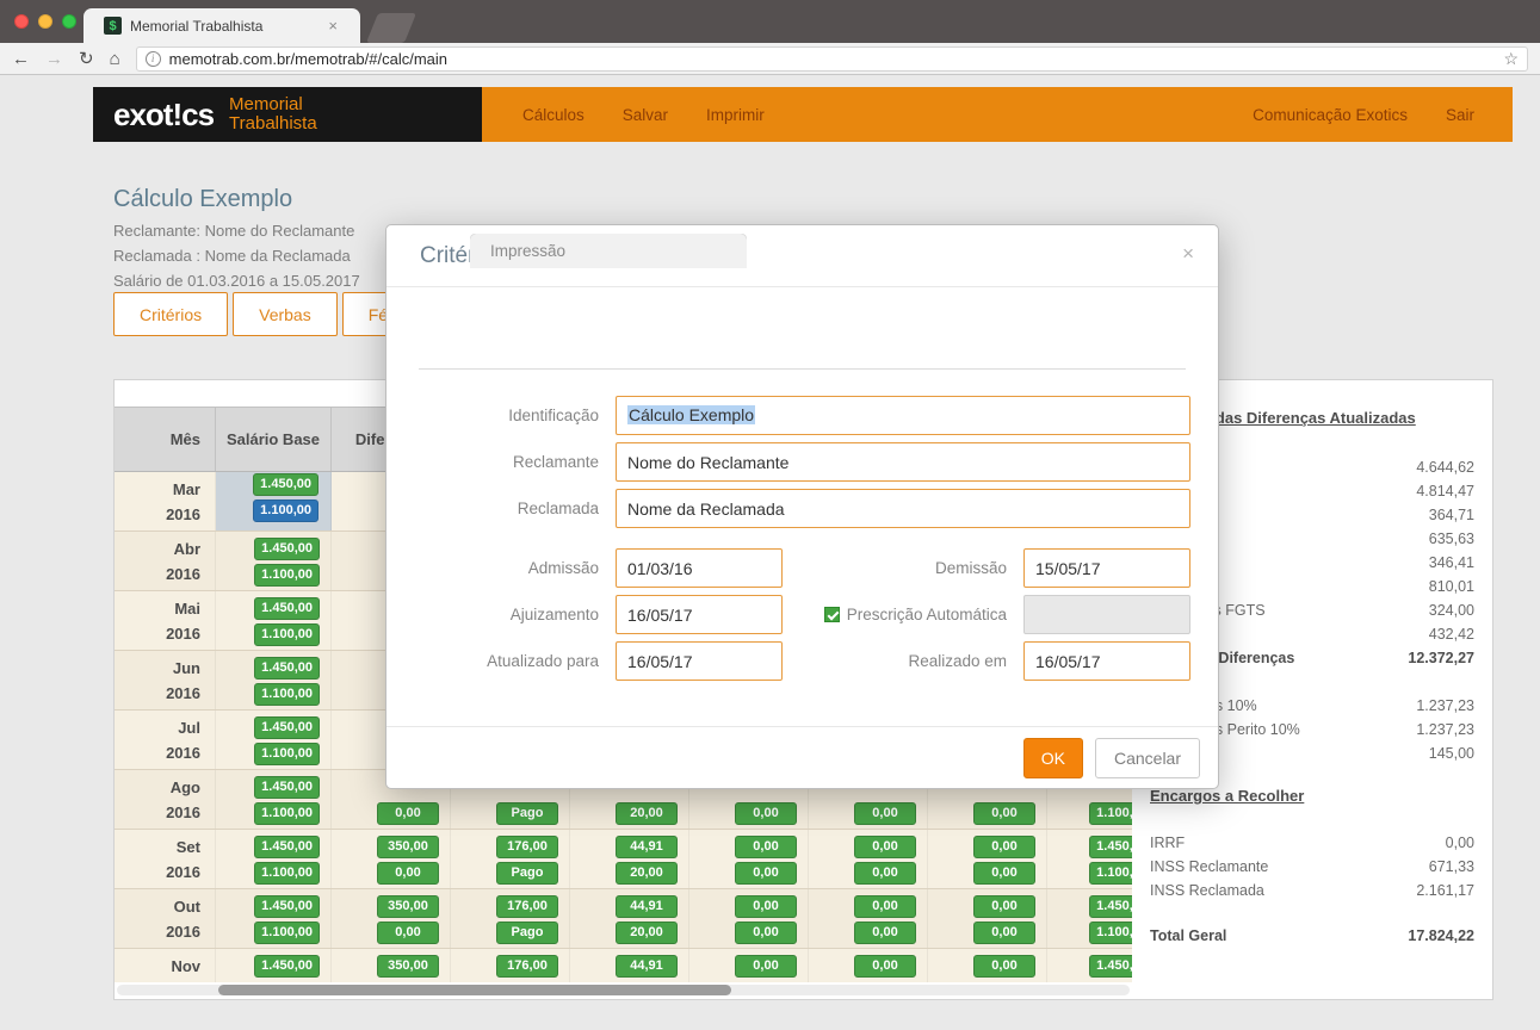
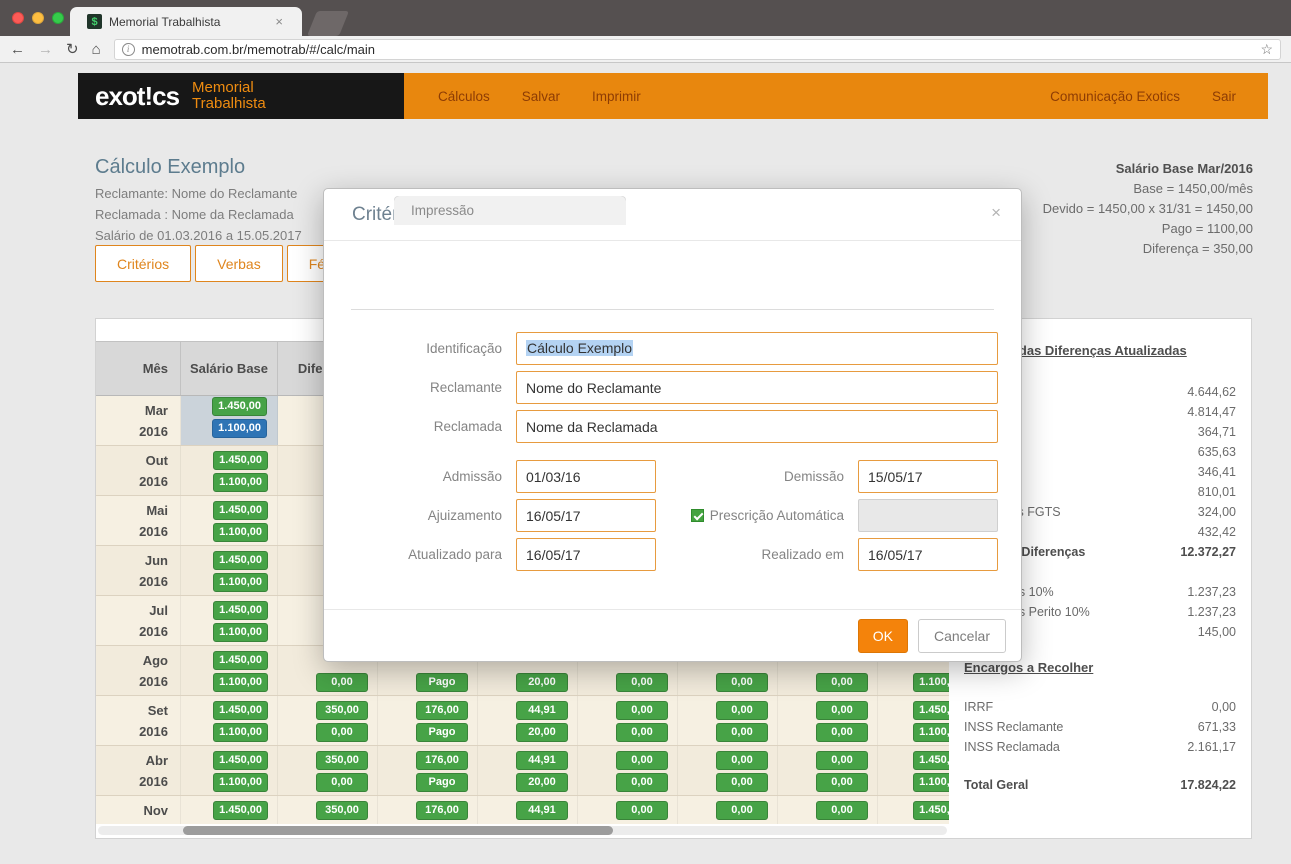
  $
  Memorial Trabalhista
  ×
  ←
  →
  ↻
  ⌂
  i
  memotrab.com.br/memotrab/#/calc/main
  ☆
  exot!cs
  Memorial
  Trabalhista
  Cálculos
  Salvar
  Imprimir
  Comunicação Exotics
  Sair
  Cálculo Exemplo
  Reclamante: Nome do Reclamante
  Reclamada : Nome da Reclamada
  Salário de 01.03.2016 a 15.05.2017
  Critérios
  Verbas
+ Salário Base Mar/2016
+ Base = 1450,00/mês
+ Devido = 1450,00 x 31/31 = 1450,00
+ Pago = 1100,00
+ Diferença = 350,00
  Mês
  Salário Base
  Mar
  2016
  1.450,00
  1.100,00
- Abr
+ Out
  2016
  1.450,00
  1.100,00
  Mai
  2016
  1.450,00
  1.100,00
  Jun
  2016
  1.450,00
  1.100,00
  Jul
  2016
  1.450,00
  1.100,00
  Ago
  2016
  1.450,00
  1.100,00
  0,00
  Pago
  20,00
  0,00
  0,00
  0,00
  1.100,
  Set
  2016
  1.450,00
  1.100,00
  350,00
  0,00
  176,00
  Pago
  44,91
  20,00
  0,00
  0,00
  0,00
  0,00
  0,00
  0,00
  1.450,
  1.100,
- Out
+ Abr
  2016
  1.450,00
  1.100,00
  350,00
  0,00
  176,00
  Pago
  44,91
  20,00
  0,00
  0,00
  0,00
  0,00
  0,00
  0,00
  1.450,
  1.100,
  Nov
  1.450,00
  350,00
  176,00
  44,91
  0,00
  0,00
  0,00
  1.450,
  das Diferenças Atualizadas
  4.644,62
  4.814,47
  364,71
  635,63
  346,41
  810,01
  324,00
  432,42
  12.372,27
  1.237,23
  1.237,23
  145,00
  Encargos a Recolher
  IRRF
  0,00
  INSS Reclamante
  671,33
  INSS Reclamada
  2.161,17
  Total Geral
  17.824,22
  ×
  Impressão
  Identificação
  Cálculo Exemplo
  Reclamante
  Nome do Reclamante
  Reclamada
  Nome da Reclamada
  Admissão
  01/03/16
  Demissão
  15/05/17
  Ajuizamento
  16/05/17
  Prescrição Automática
  Atualizado para
  16/05/17
  Realizado em
  16/05/17
  OK
  Cancelar
